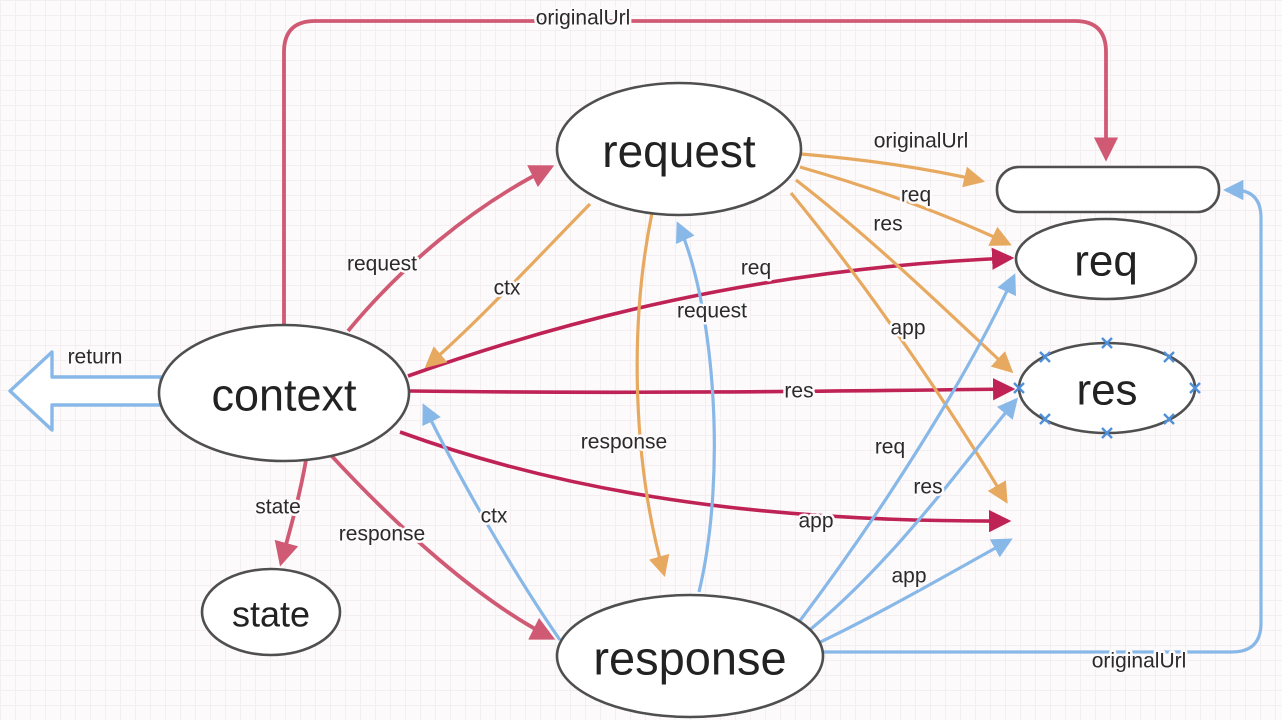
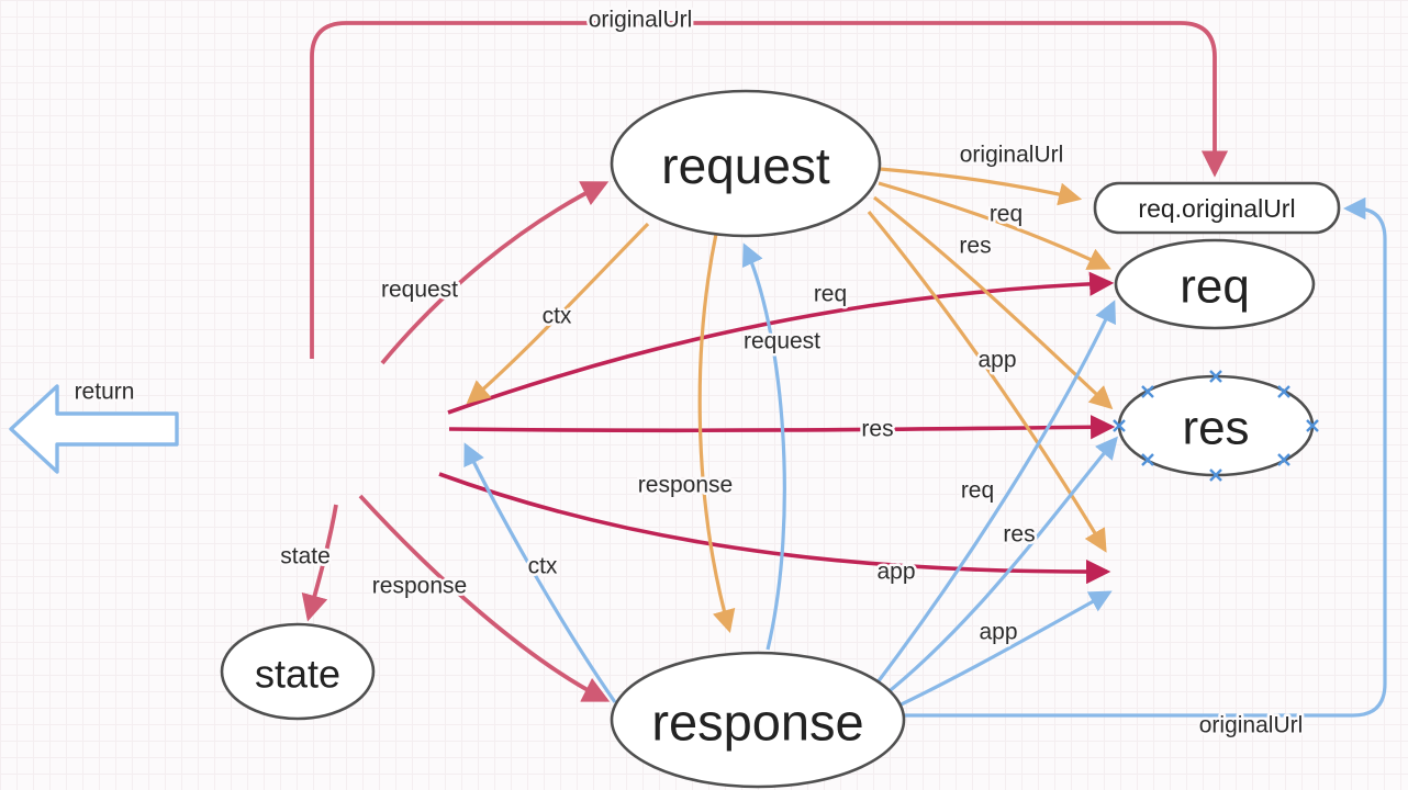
- context
  request
  response
+ req.originalUrl
  req
  res
  state
  originalUrl
  request
  req
  res
  app
  state
  response
  return
  ctx
  originalUrl
  req
  res
  app
  response
  ctx
  request
  req
  res
  app
  originalUrl
